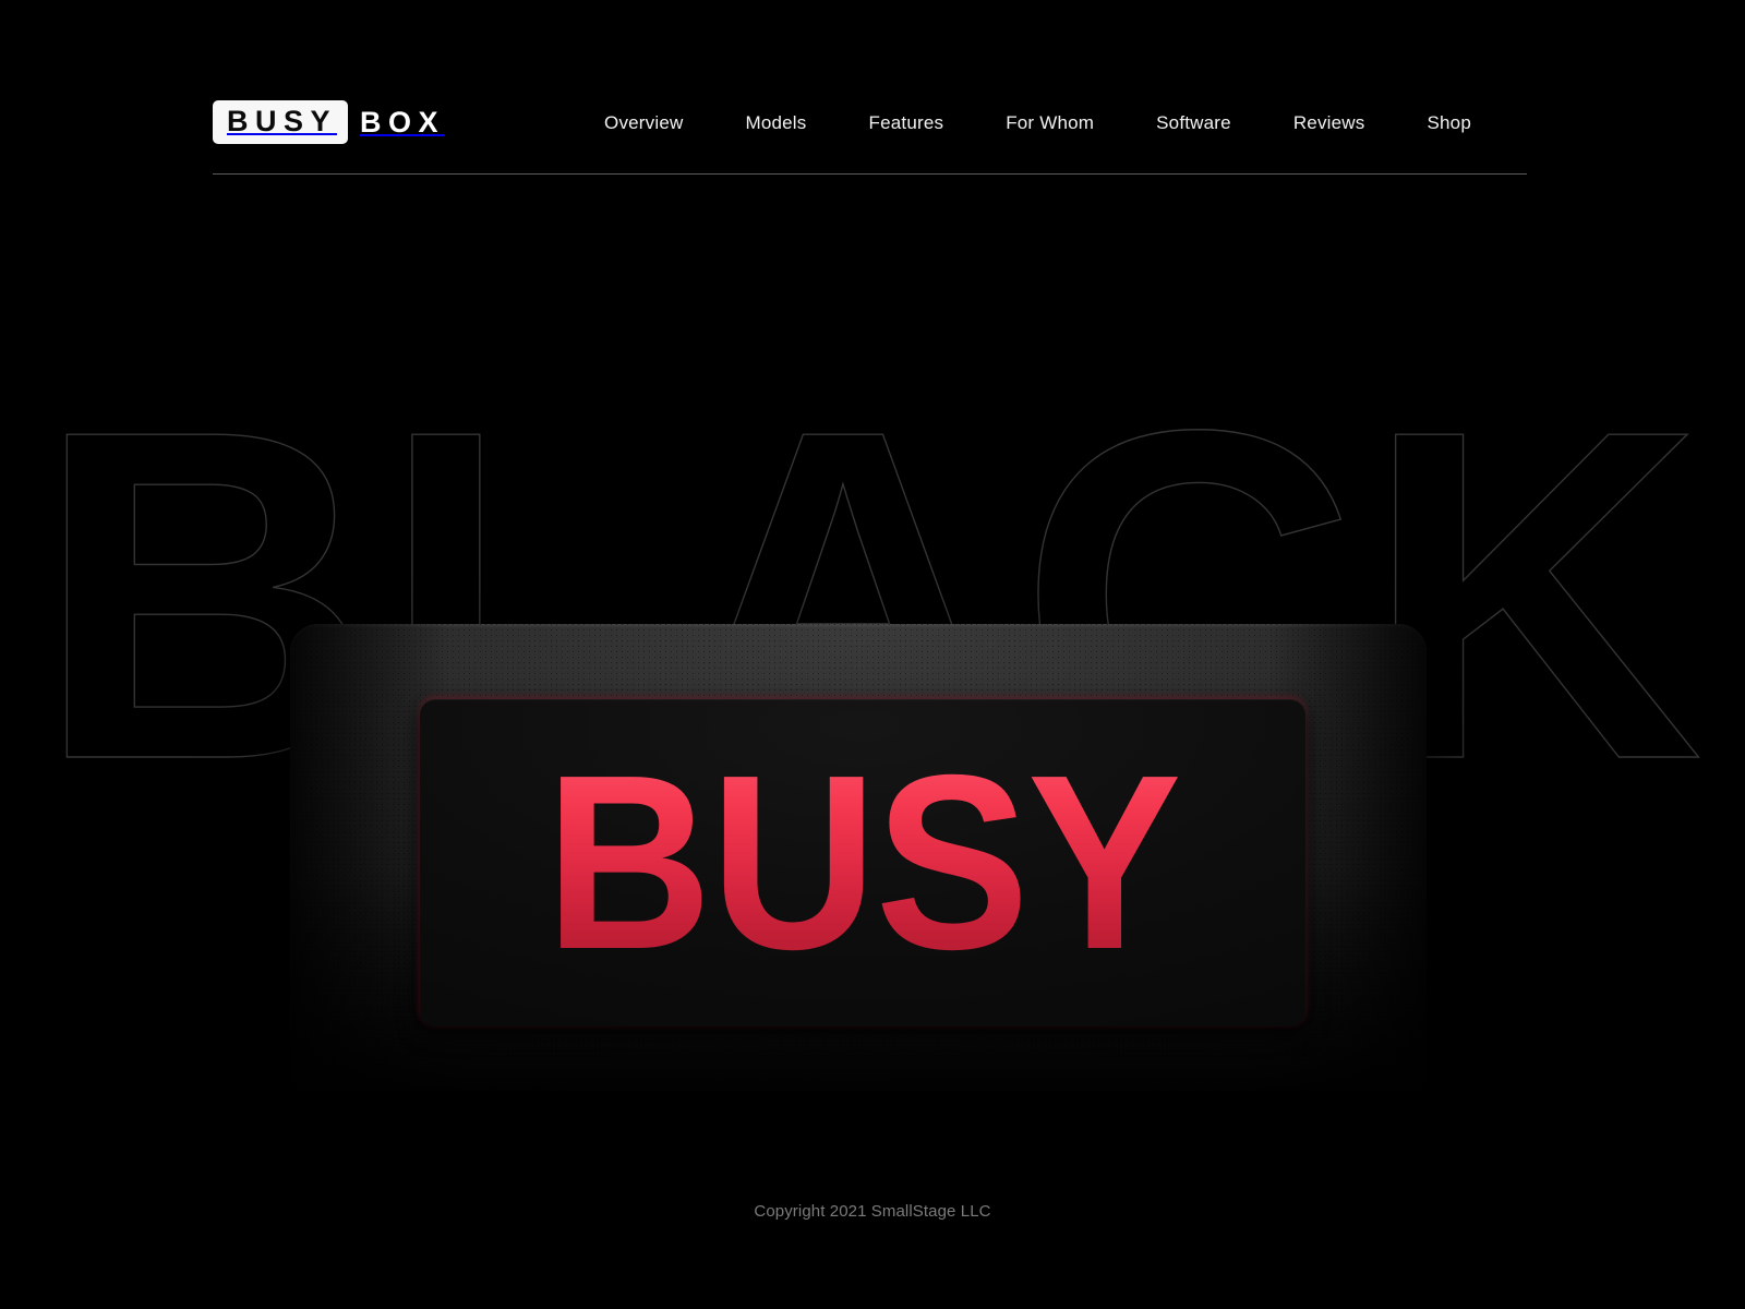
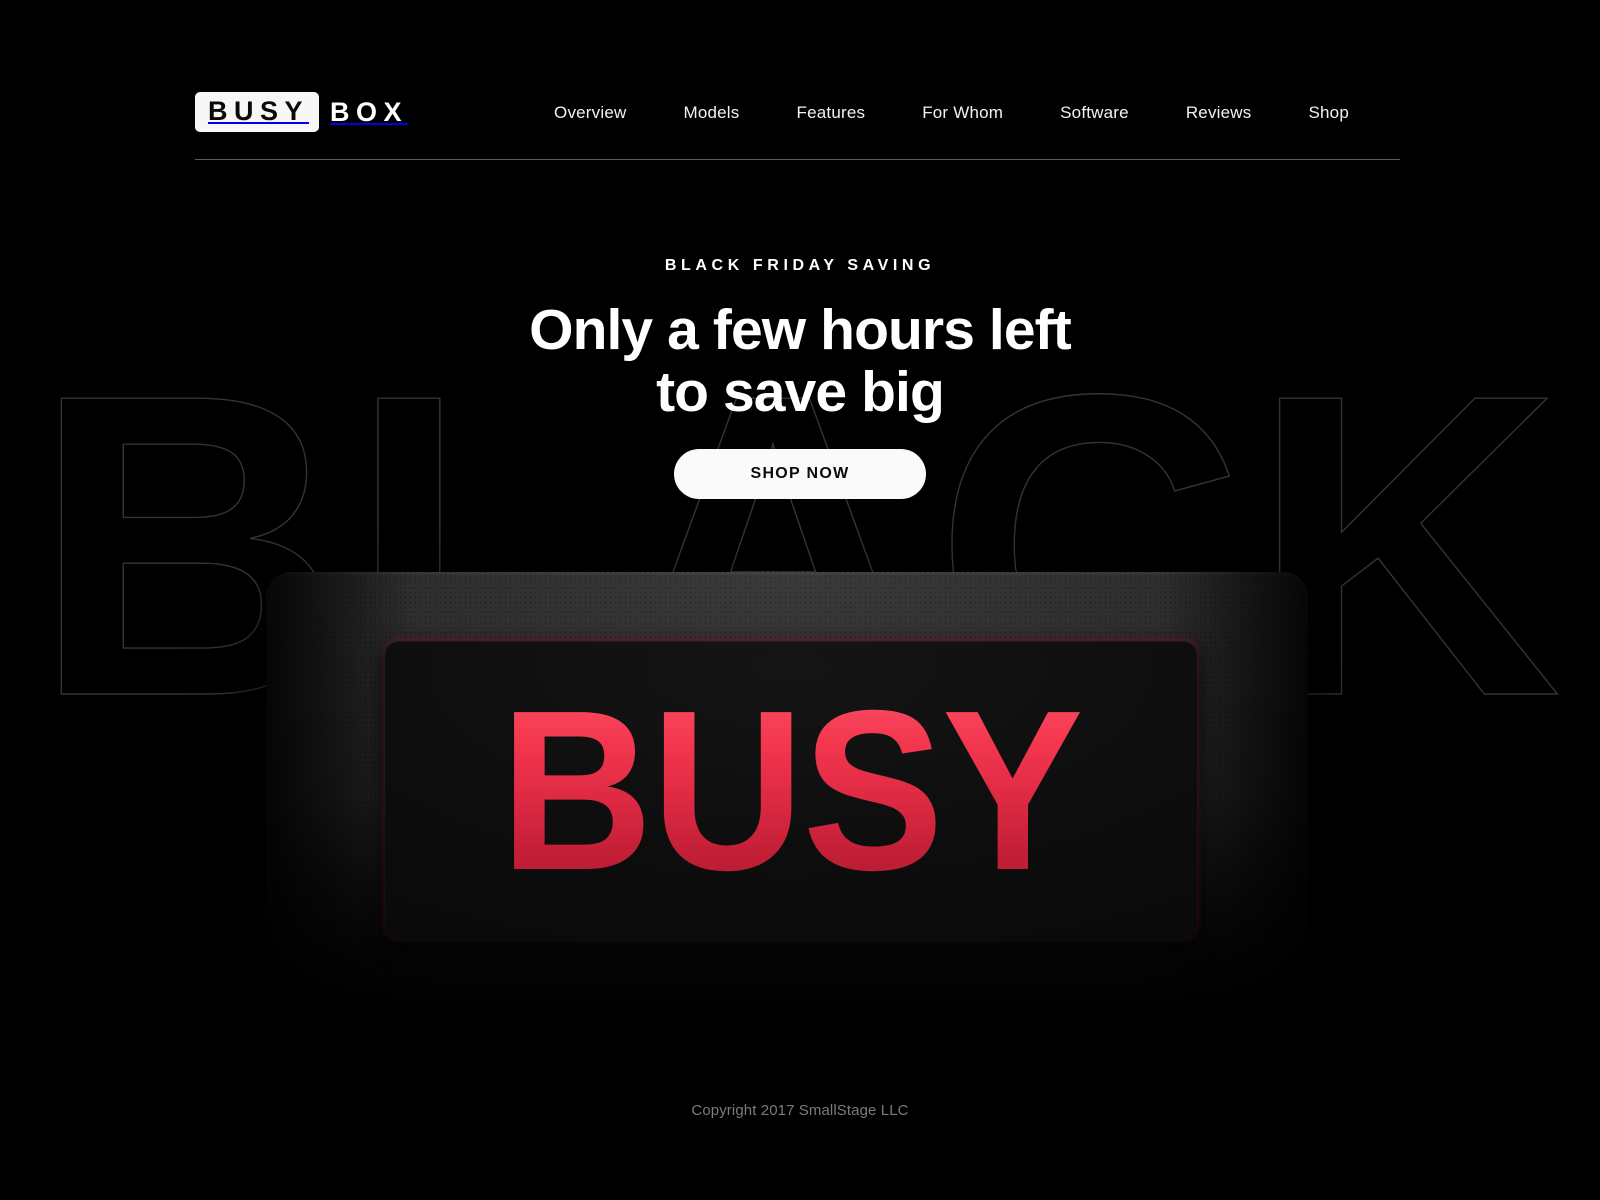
  BLACK
  BUSY
  BOX
  Overview
  Models
  Features
  For Whom
  Software
  Reviews
  Shop
+ BLACK FRIDAY SAVING
+ Only a few hours left
+ to save big
+ SHOP NOW
  BUSY
- Copyright 2021 SmallStage LLC
+ Copyright 2017 SmallStage LLC
